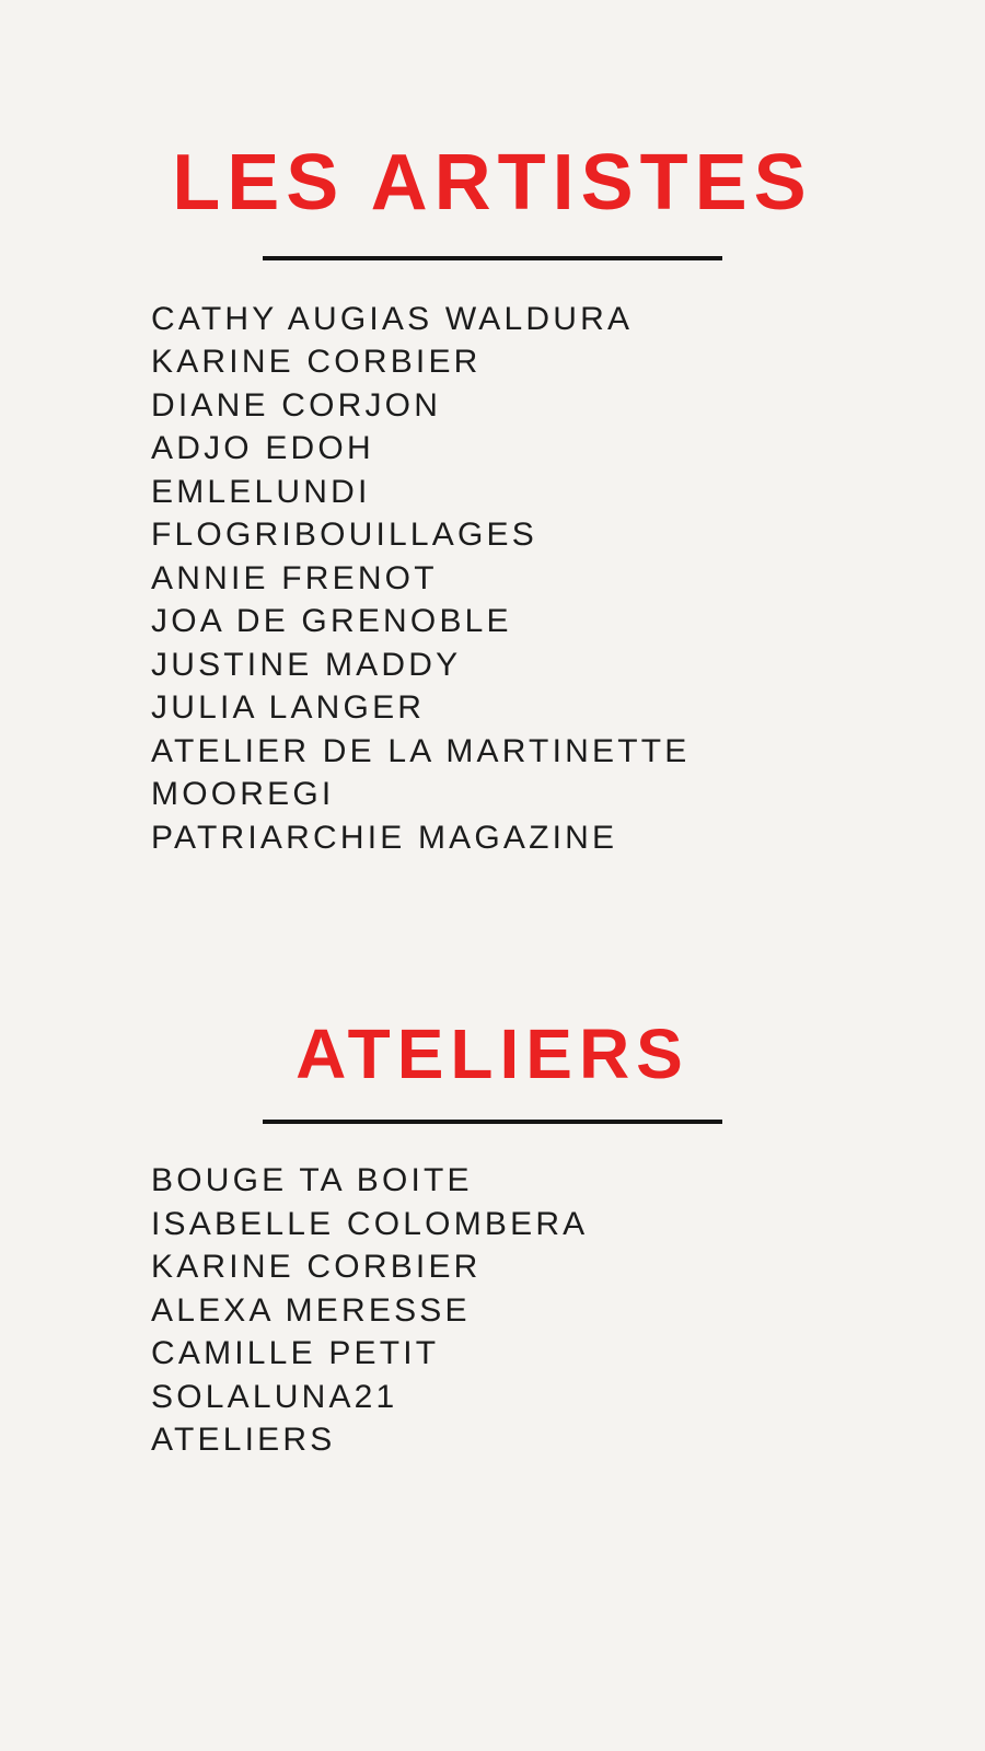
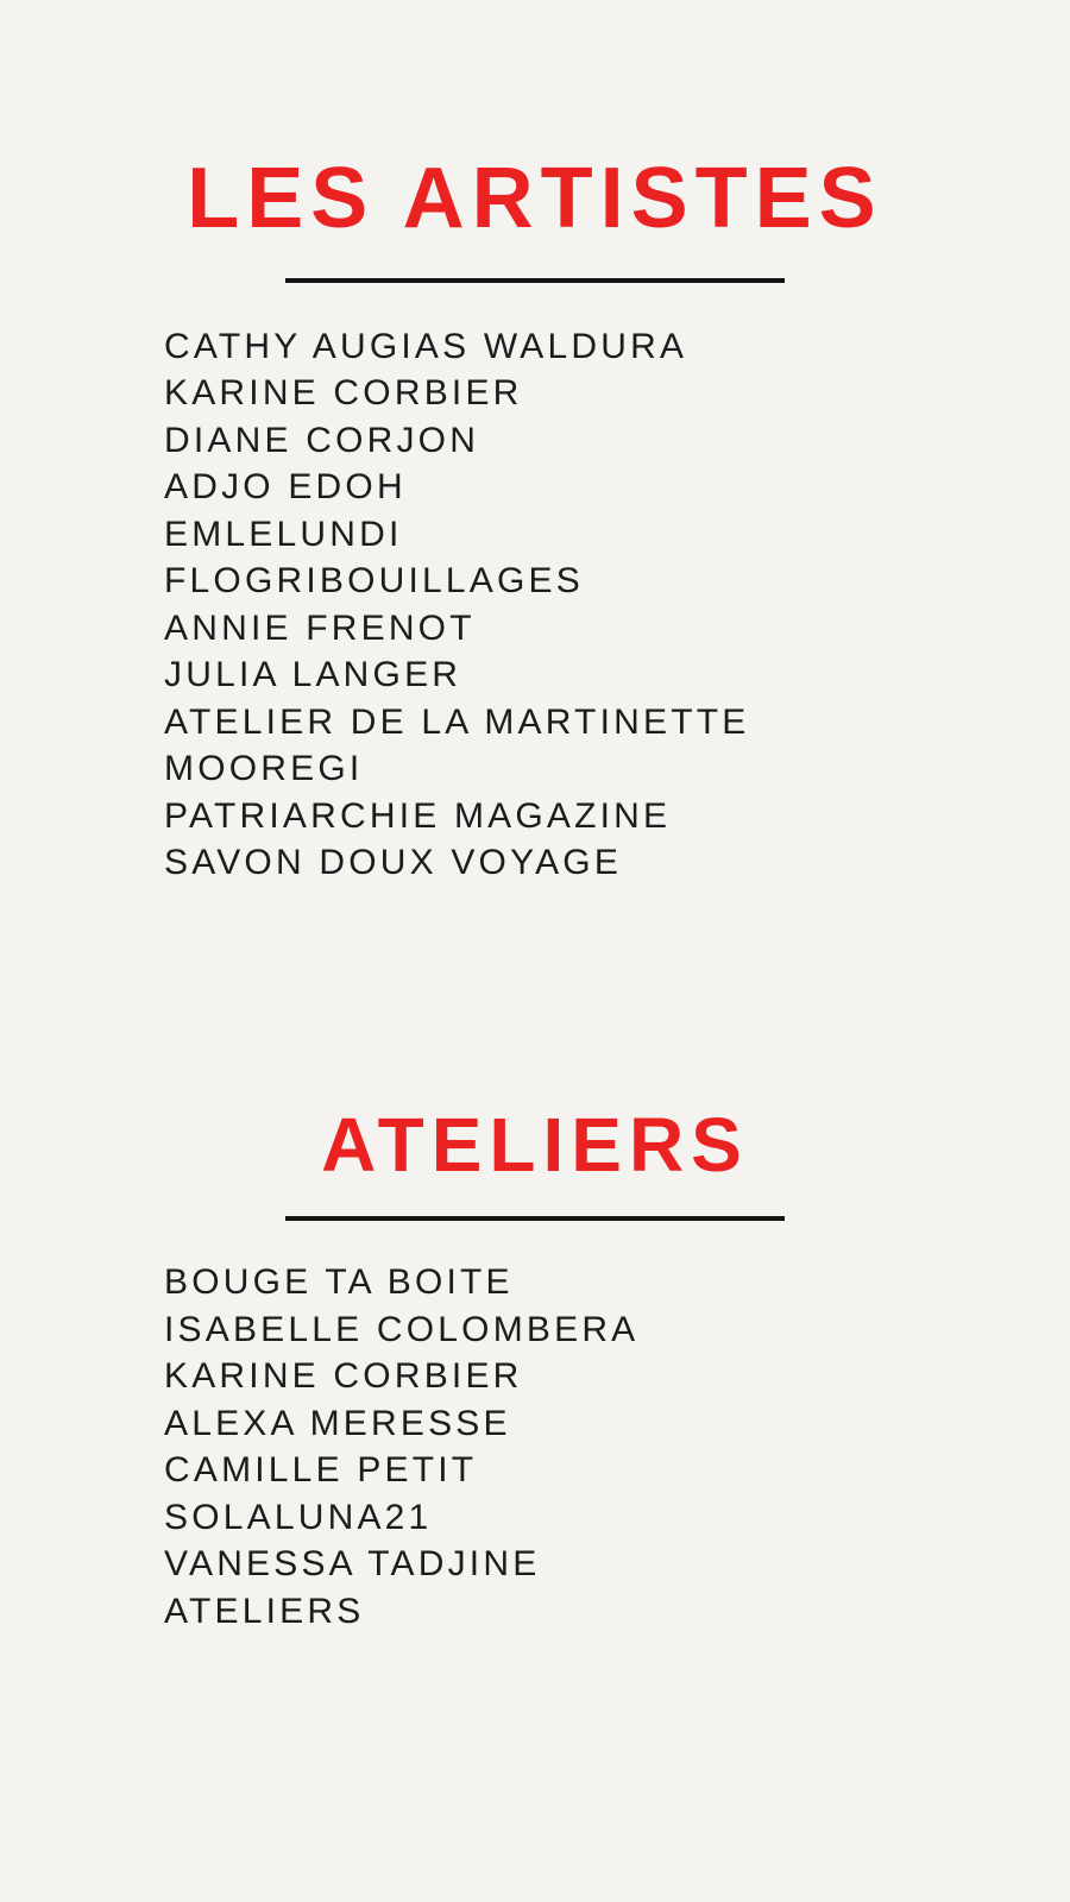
  LES ARTISTES
  CATHY AUGIAS WALDURA
  KARINE CORBIER
  DIANE CORJON
  ADJO EDOH
  EMLELUNDI
  FLOGRIBOUILLAGES
  ANNIE FRENOT
- JOA DE GRENOBLE
- JUSTINE MADDY
  JULIA LANGER
  ATELIER DE LA MARTINETTE
  MOOREGI
  PATRIARCHIE MAGAZINE
+ SAVON DOUX VOYAGE
  ATELIERS
  BOUGE TA BOITE
  ISABELLE COLOMBERA
  KARINE CORBIER
  ALEXA MERESSE
  CAMILLE PETIT
  SOLALUNA21
+ VANESSA TADJINE
  ATELIERS
